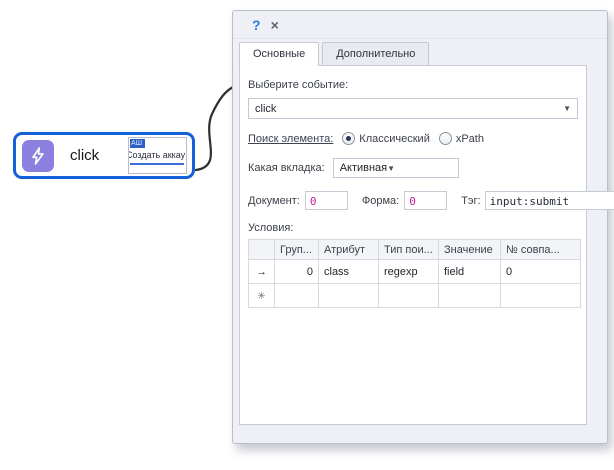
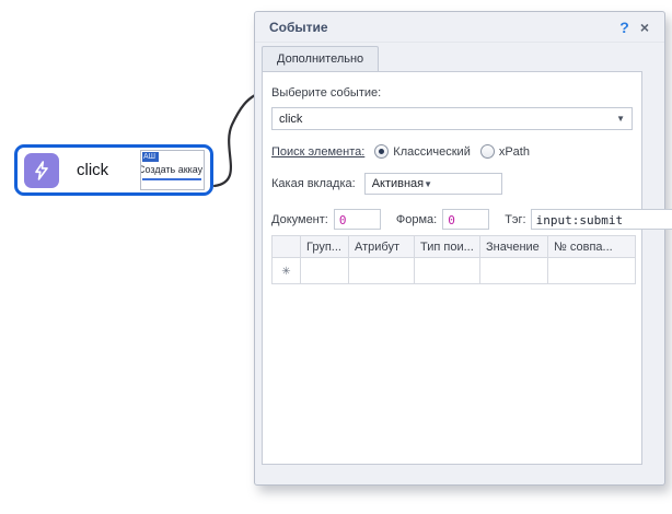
  click
  Создать аккау
+ Событие
  ?
  ×
- Основные
  Дополнительно
  Выберите событие:
  click
  ▼
  Поиск элемента:
  Классический
  xPath
  Какая вкладка:
  Активная
  ▼
  Документ:
  0
  Форма:
  0
  Тэг:
  input:submit
- Условия:
  	Груп...	Атрибут	Тип пои...	Значение	№ совпа...
- →	0	class	regexp	field	0
  ✳
